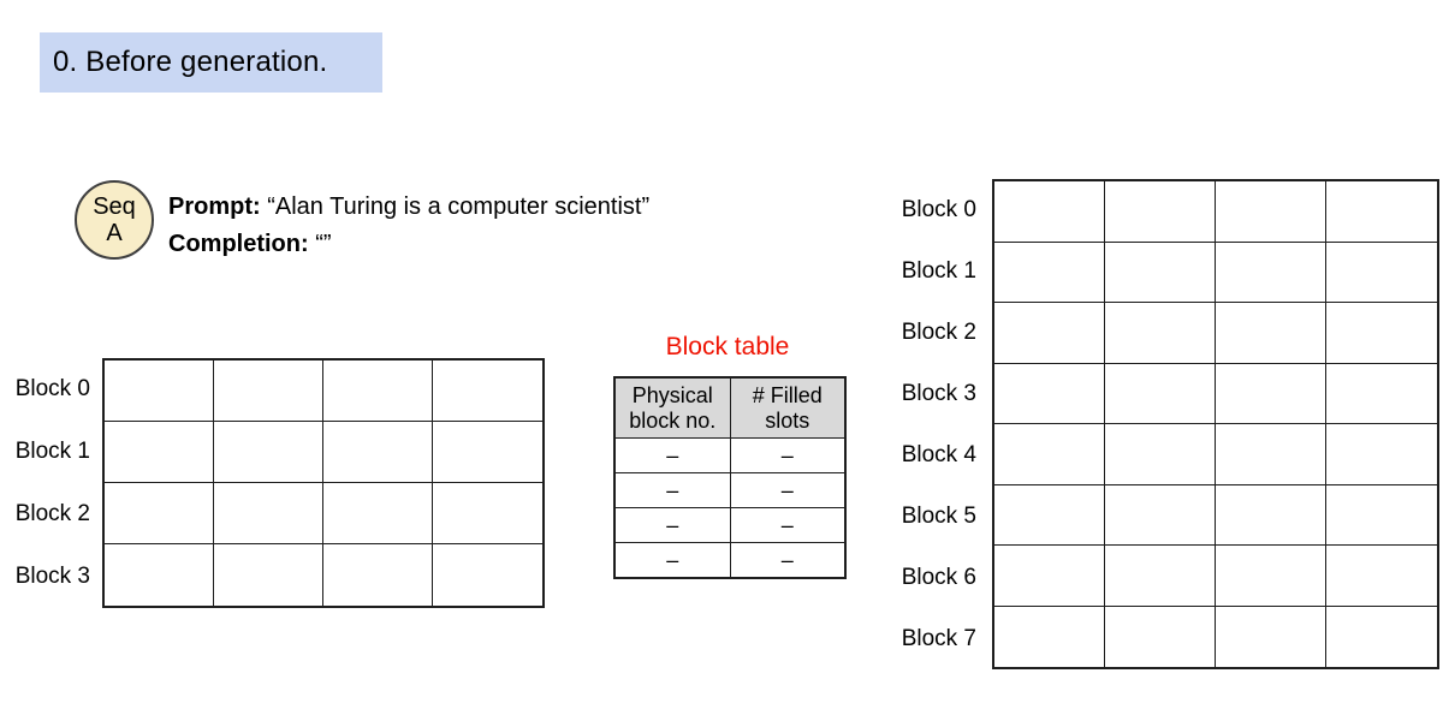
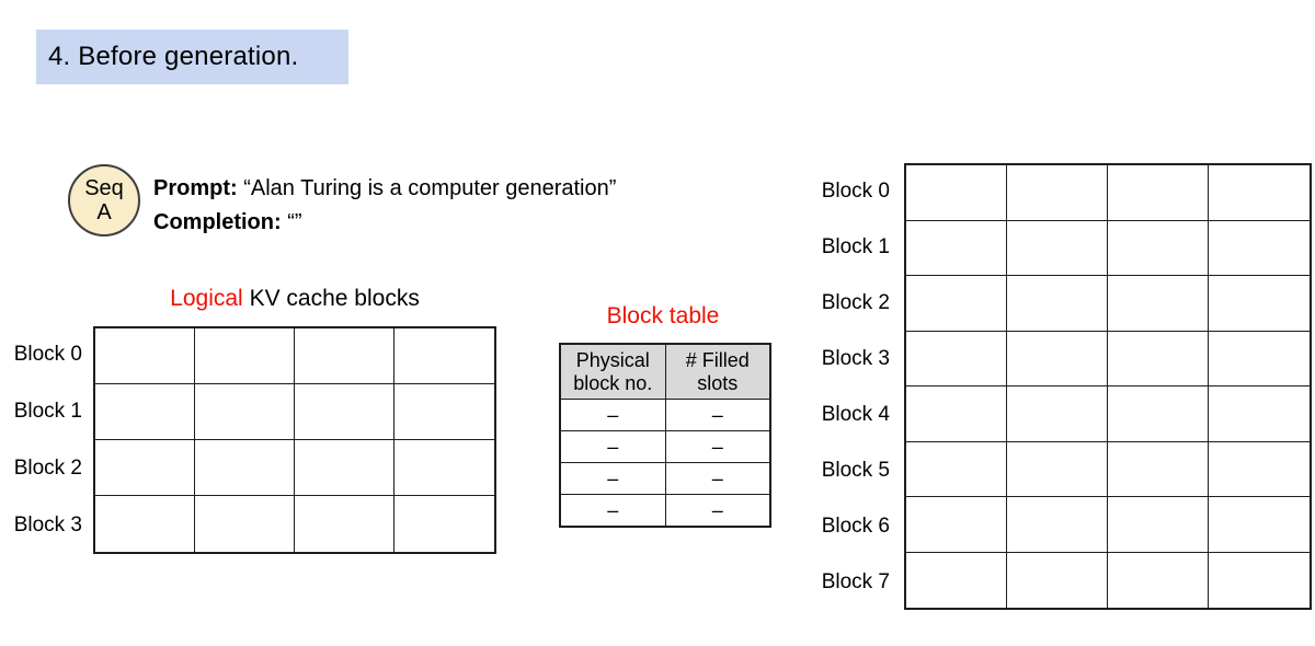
- 0. Before generation.
+ 4. Before generation.
  Seq
  A
- Prompt: “Alan Turing is a computer scientist”
+ Prompt: “Alan Turing is a computer generation”
  Completion: “”
+ Logical KV cache blocks
  Block 0
  Block 1
  Block 2
  Block 3
  Block table
  Physical block no.	# Filled slots
  –	–
  –	–
  –	–
  –	–
  Block 0
  Block 1
  Block 2
  Block 3
  Block 4
  Block 5
  Block 6
  Block 7
